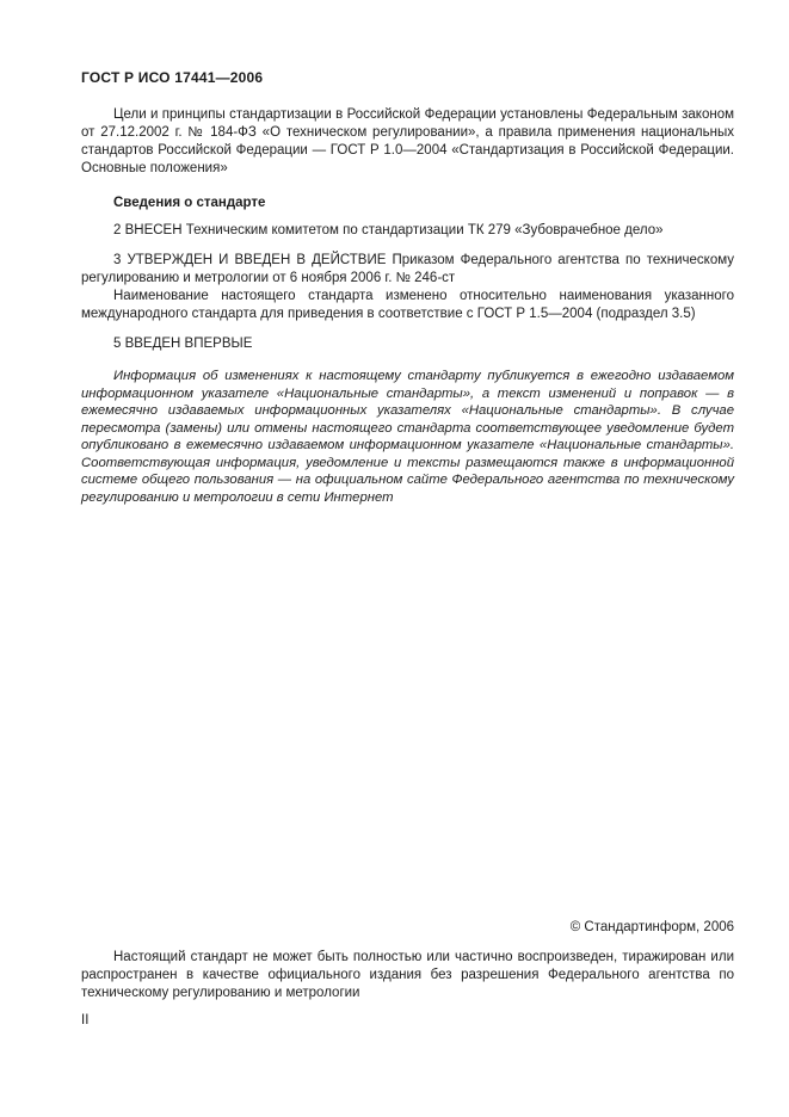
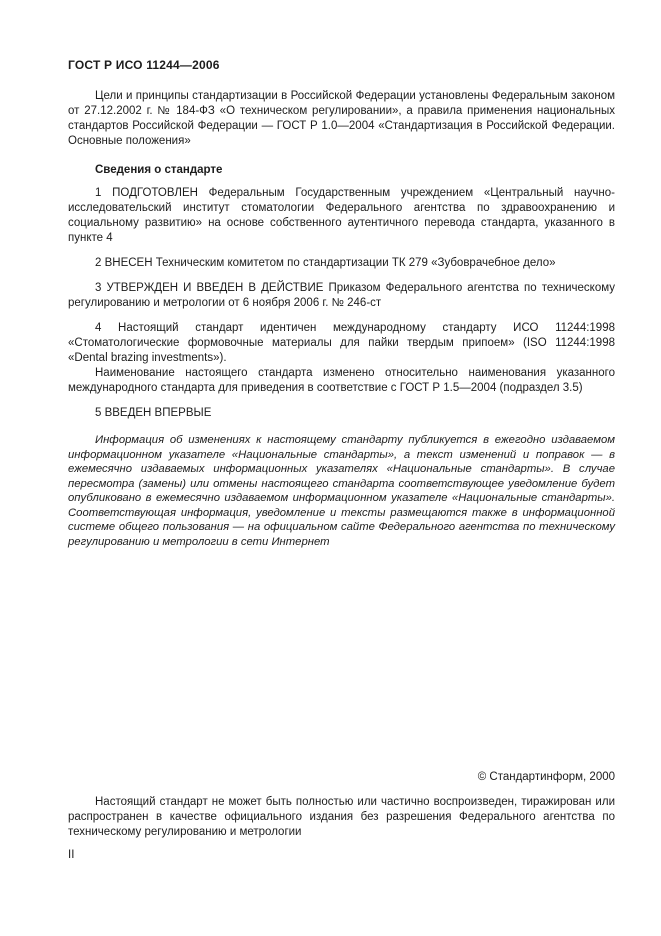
- ГОСТ Р ИСО 17441—2006
+ ГОСТ Р ИСО 11244—2006
  Цели и принципы стандартизации в Российской Федерации установлены Федеральным законом от 27.12.2002 г. № 184-ФЗ «О техническом регулировании», а правила применения национальных стандартов Российской Федерации — ГОСТ Р 1.0—2004 «Стандартизация в Российской Федерации. Основные положения»
  Сведения о стандарте
+ 1 ПОДГОТОВЛЕН Федеральным Государственным учреждением «Центральный научно-исследовательский институт стоматологии Федерального агентства по здравоохранению и социальному развитию» на основе собственного аутентичного перевода стандарта, указанного в пункте 4
  2 ВНЕСЕН Техническим комитетом по стандартизации ТК 279 «Зубоврачебное дело»
  3 УТВЕРЖДЕН И ВВЕДЕН В ДЕЙСТВИЕ Приказом Федерального агентства по техническому регулированию и метрологии от 6 ноября 2006 г. № 246-ст
+ 4 Настоящий стандарт идентичен международному стандарту ИСО 11244:1998 «Стоматологические формовочные материалы для пайки твердым припоем» (ISO 11244:1998 «Dental brazing investments»).
  Наименование настоящего стандарта изменено относительно наименования указанного международного стандарта для приведения в соответствие с ГОСТ Р 1.5—2004 (подраздел 3.5)
  5 ВВЕДЕН ВПЕРВЫЕ
  Информация об изменениях к настоящему стандарту публикуется в ежегодно издаваемом информационном указателе «Национальные стандарты», а текст изменений и поправок — в ежемесячно издаваемых информационных указателях «Национальные стандарты». В случае пересмотра (замены) или отмены настоящего стандарта соответствующее уведомление будет опубликовано в ежемесячно издаваемом информационном указателе «Национальные стандарты». Соответствующая информация, уведомление и тексты размещаются также в информационной системе общего пользования — на официальном сайте Федерального агентства по техническому регулированию и метрологии в сети Интернет
- © Стандартинформ, 2006
+ © Стандартинформ, 2000
  Настоящий стандарт не может быть полностью или частично воспроизведен, тиражирован или распространен в качестве официального издания без разрешения Федерального агентства по техническому регулированию и метрологии
  II
